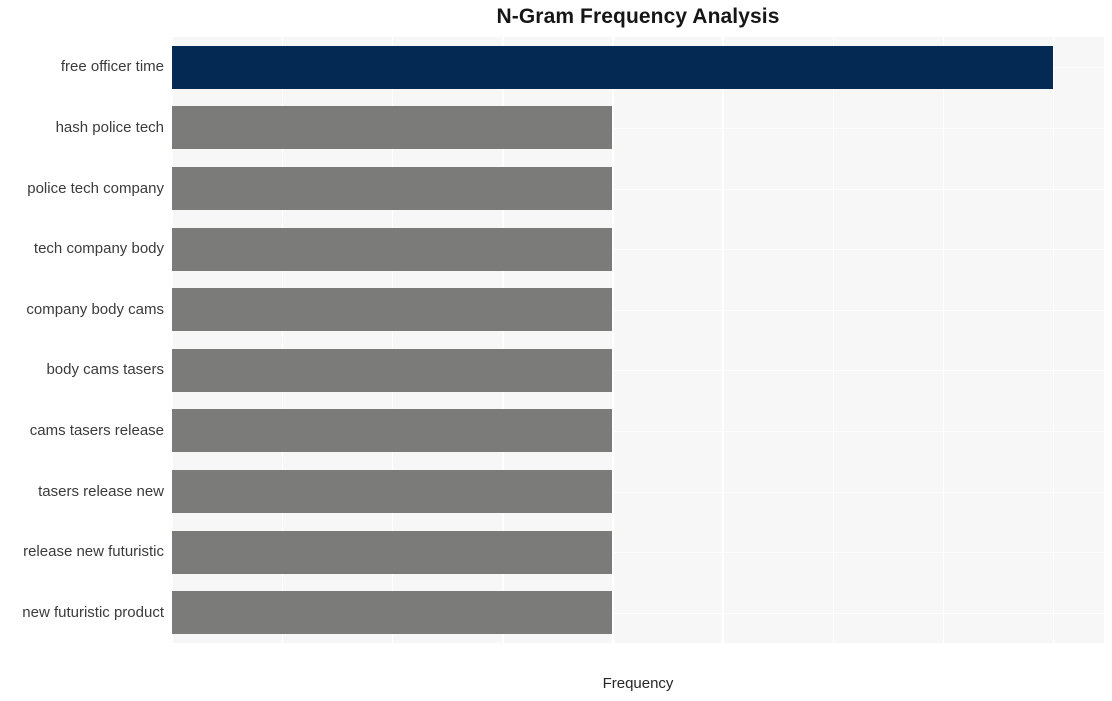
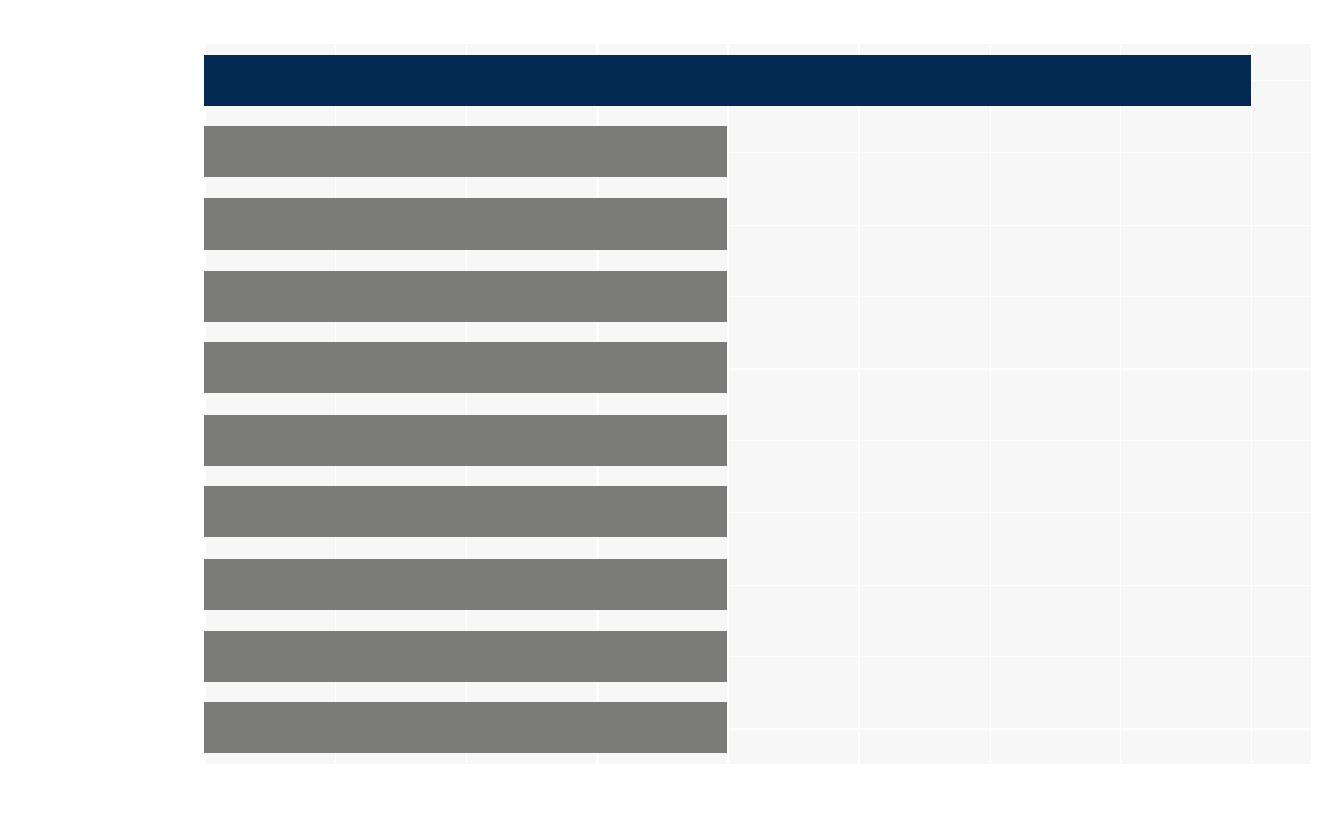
- N-Gram Frequency Analysis
- free officer time
- hash police tech
- police tech company
- tech company body
- company body cams
- body cams tasers
- cams tasers release
- tasers release new
- release new futuristic
- new futuristic product
- Frequency
